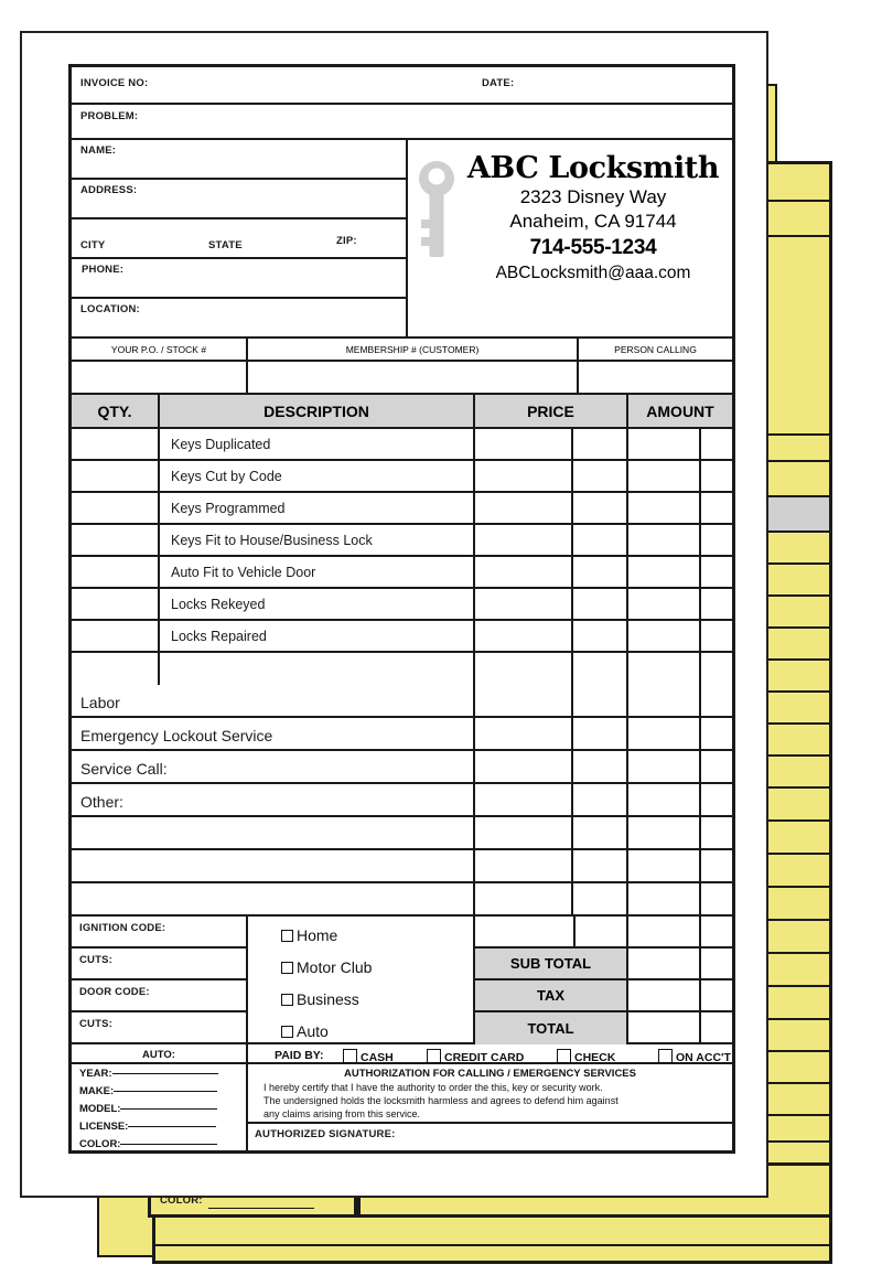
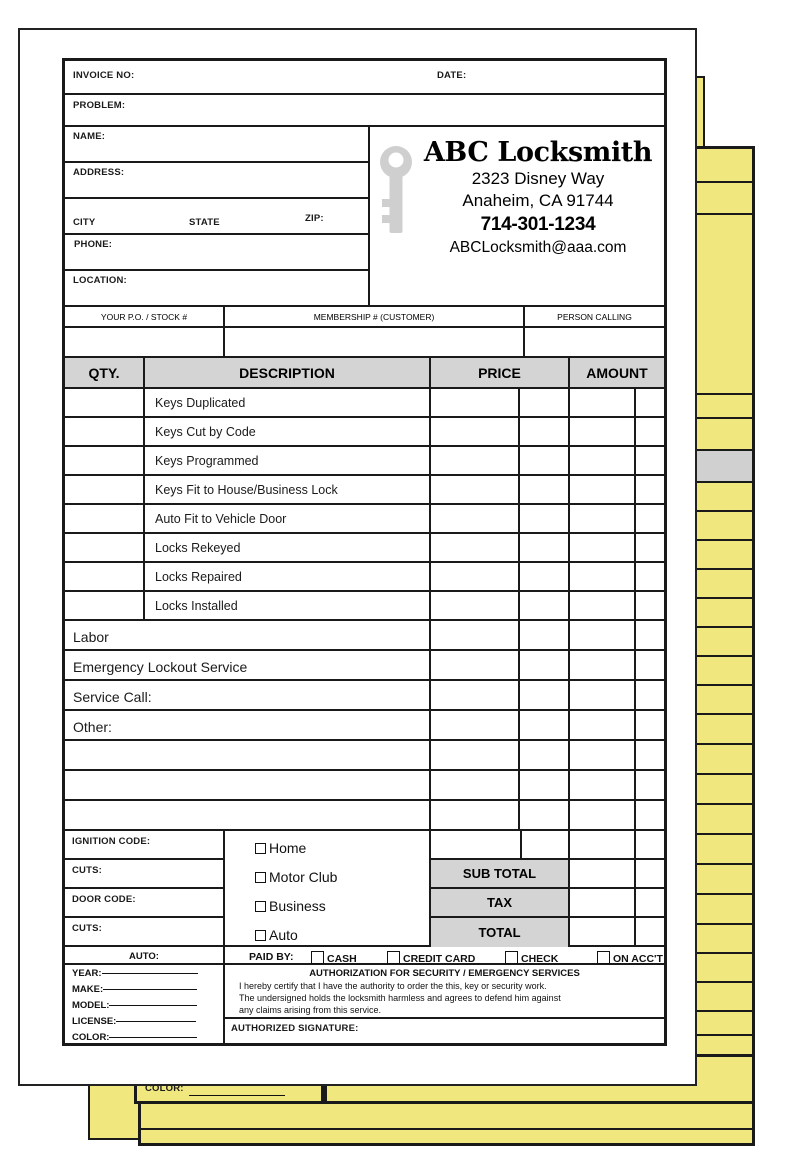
  COLOR:
  INVOICE NO:
  DATE:
  PROBLEM:
  NAME:
  ADDRESS:
  CITY
  STATE
  ZIP:
  PHONE:
  LOCATION:
  ABC Locksmith
  2323 Disney Way
  Anaheim, CA 91744
- 714-555-1234
+ 714-301-1234
  ABCLocksmith@aaa.com
  YOUR P.O. / STOCK #
  MEMBERSHIP # (CUSTOMER)
  PERSON CALLING
  QTY.
  DESCRIPTION
  PRICE
  AMOUNT
  Keys Duplicated
  Keys Cut by Code
  Keys Programmed
  Keys Fit to House/Business Lock
  Auto Fit to Vehicle Door
  Locks Rekeyed
  Locks Repaired
+ Locks Installed
  Labor
  Emergency Lockout Service
  Service Call:
  Other:
  IGNITION CODE:
  CUTS:
  DOOR CODE:
  CUTS:
  Home
  Motor Club
  Business
  Auto
  SUB TOTAL
  TAX
  TOTAL
  AUTO:
  YEAR:
  MAKE:
  MODEL:
  LICENSE:
  COLOR:
  PAID BY:
  CASH
  CREDIT CARD
  CHECK
  ON ACC'T
- AUTHORIZATION FOR CALLING / EMERGENCY SERVICES
+ AUTHORIZATION FOR SECURITY / EMERGENCY SERVICES
  I hereby certify that I have the authority to order the this, key or security work.
  The undersigned holds the locksmith harmless and agrees to defend him against
  any claims arising from this service.
  AUTHORIZED SIGNATURE:
